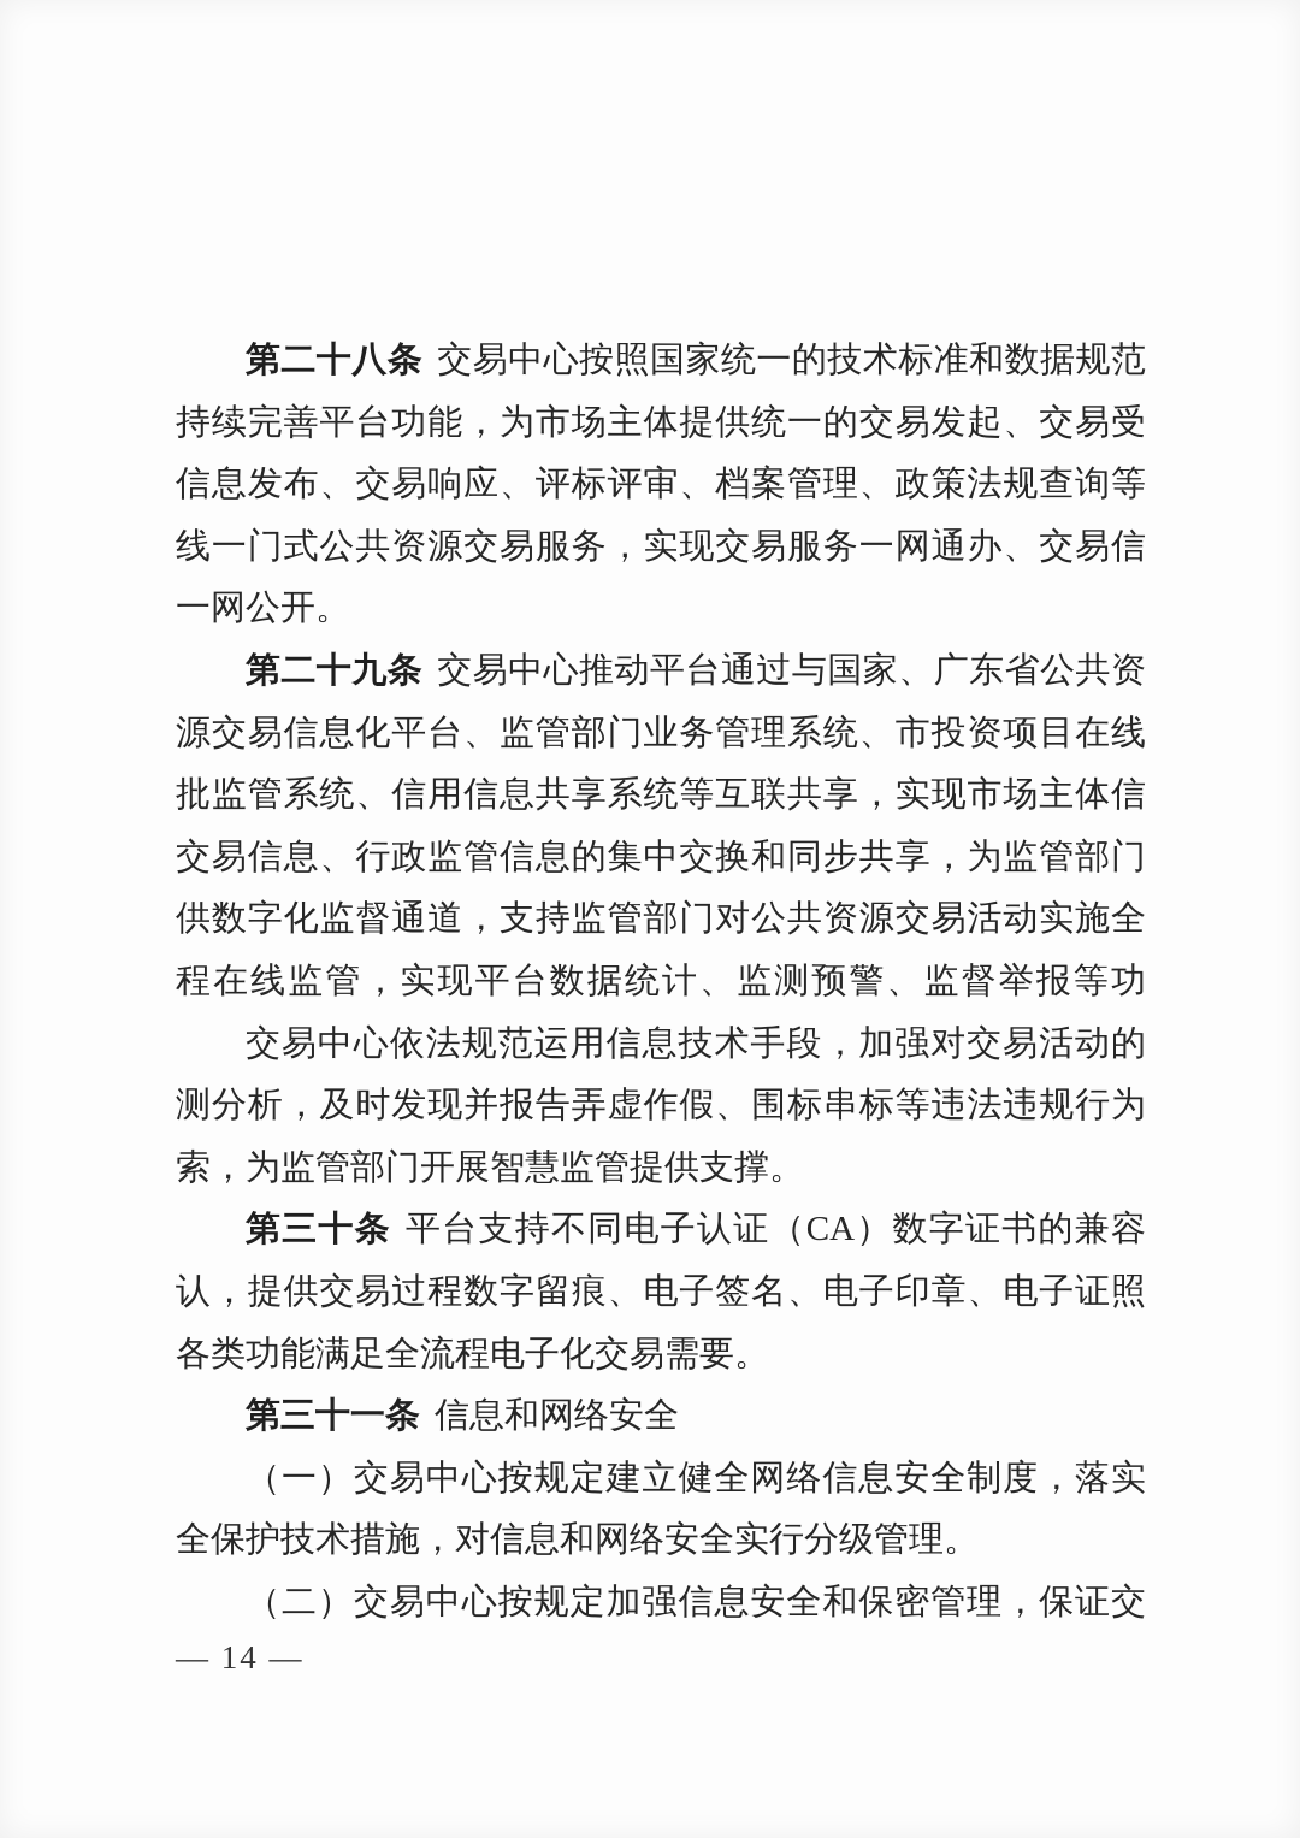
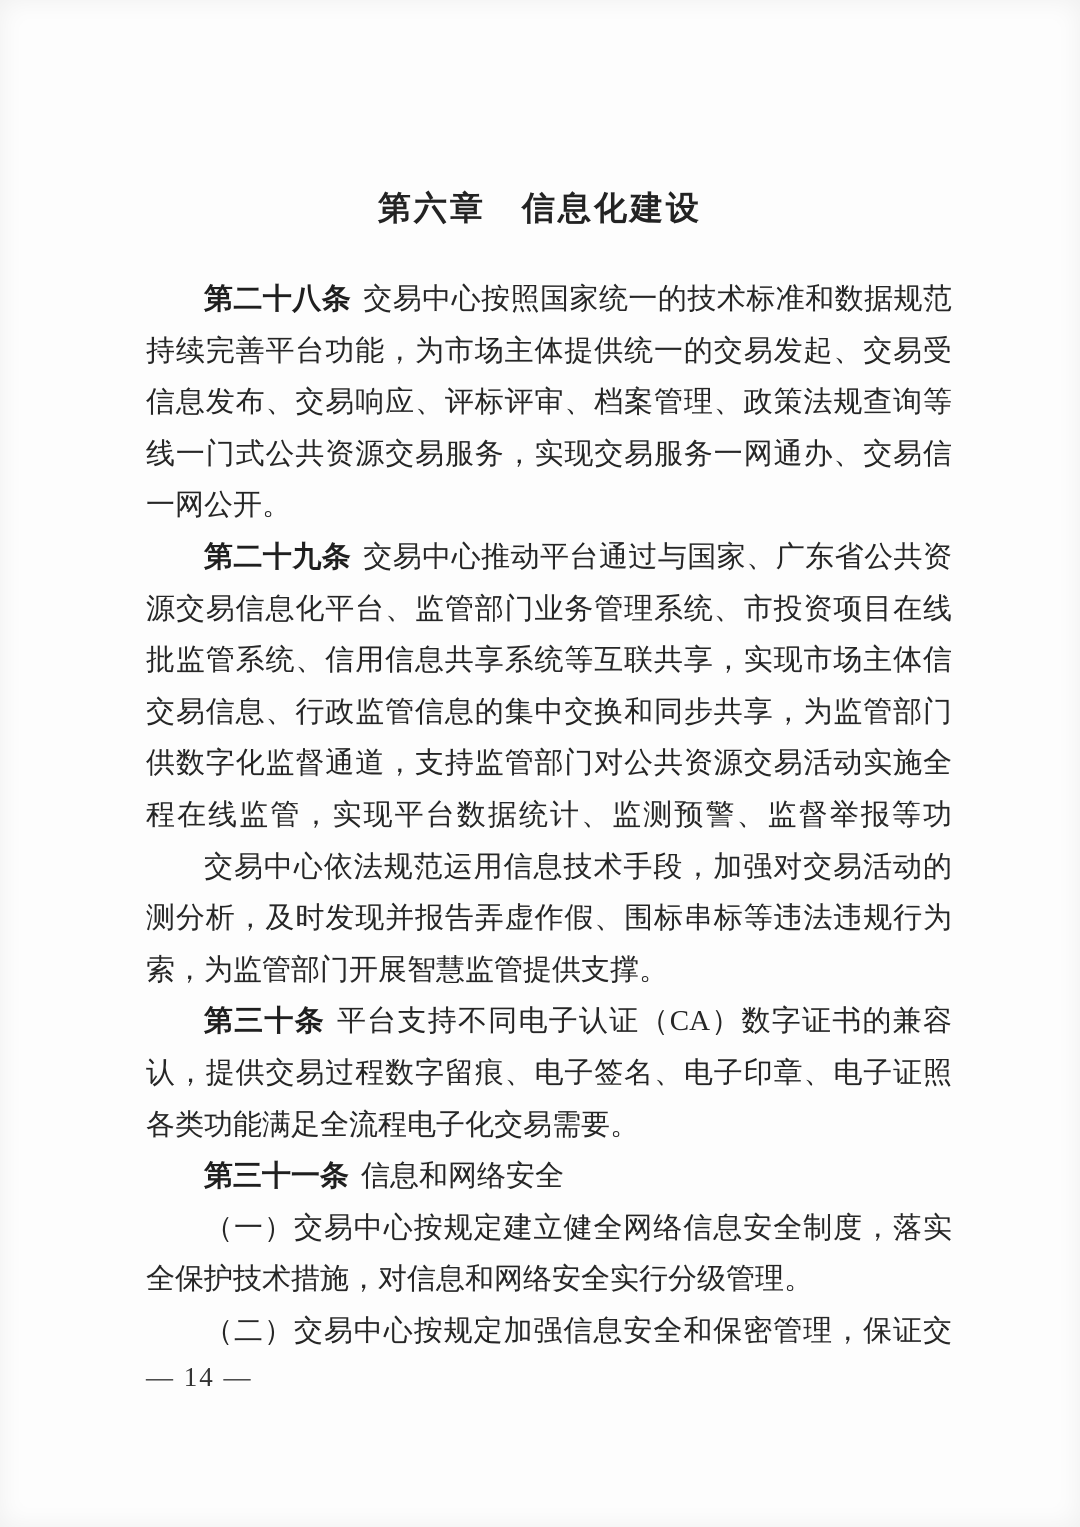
+ 第六章 信息化建设
  第二十八条 交易中心按照国家统一的技术标准和数据规范
  持续完善平台功能，为市场主体提供统一的交易发起、交易受
  信息发布、交易响应、评标评审、档案管理、政策法规查询等
  线一门式公共资源交易服务，实现交易服务一网通办、交易信
  一网公开。
  第二十九条 交易中心推动平台通过与国家、广东省公共资
  源交易信息化平台、监管部门业务管理系统、市投资项目在线
  批监管系统、信用信息共享系统等互联共享，实现市场主体信
  交易信息、行政监管信息的集中交换和同步共享，为监管部门
  供数字化监督通道，支持监管部门对公共资源交易活动实施全
  程在线监管，实现平台数据统计、监测预警、监督举报等功
  交易中心依法规范运用信息技术手段，加强对交易活动的
  测分析，及时发现并报告弄虚作假、围标串标等违法违规行为
  索，为监管部门开展智慧监管提供支撑。
  第三十条 平台支持不同电子认证（CA）数字证书的兼容
  认，提供交易过程数字留痕、电子签名、电子印章、电子证照
  各类功能满足全流程电子化交易需要。
  第三十一条 信息和网络安全
  （一）交易中心按规定建立健全网络信息安全制度，落实
  全保护技术措施，对信息和网络安全实行分级管理。
  （二）交易中心按规定加强信息安全和保密管理，保证交
  — 14 —
